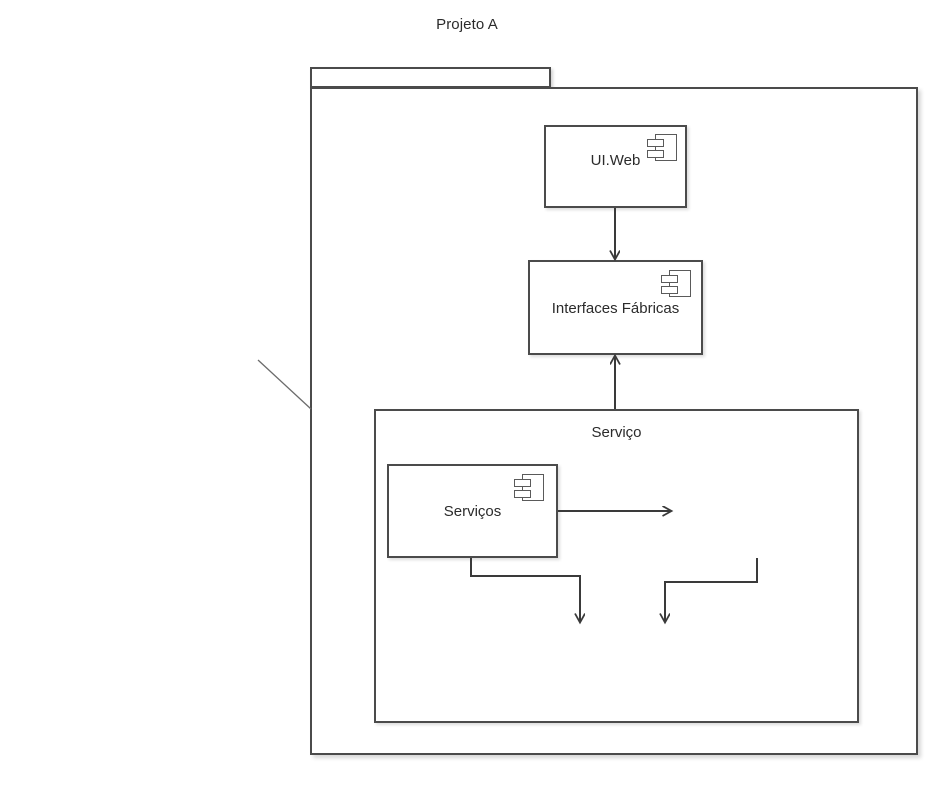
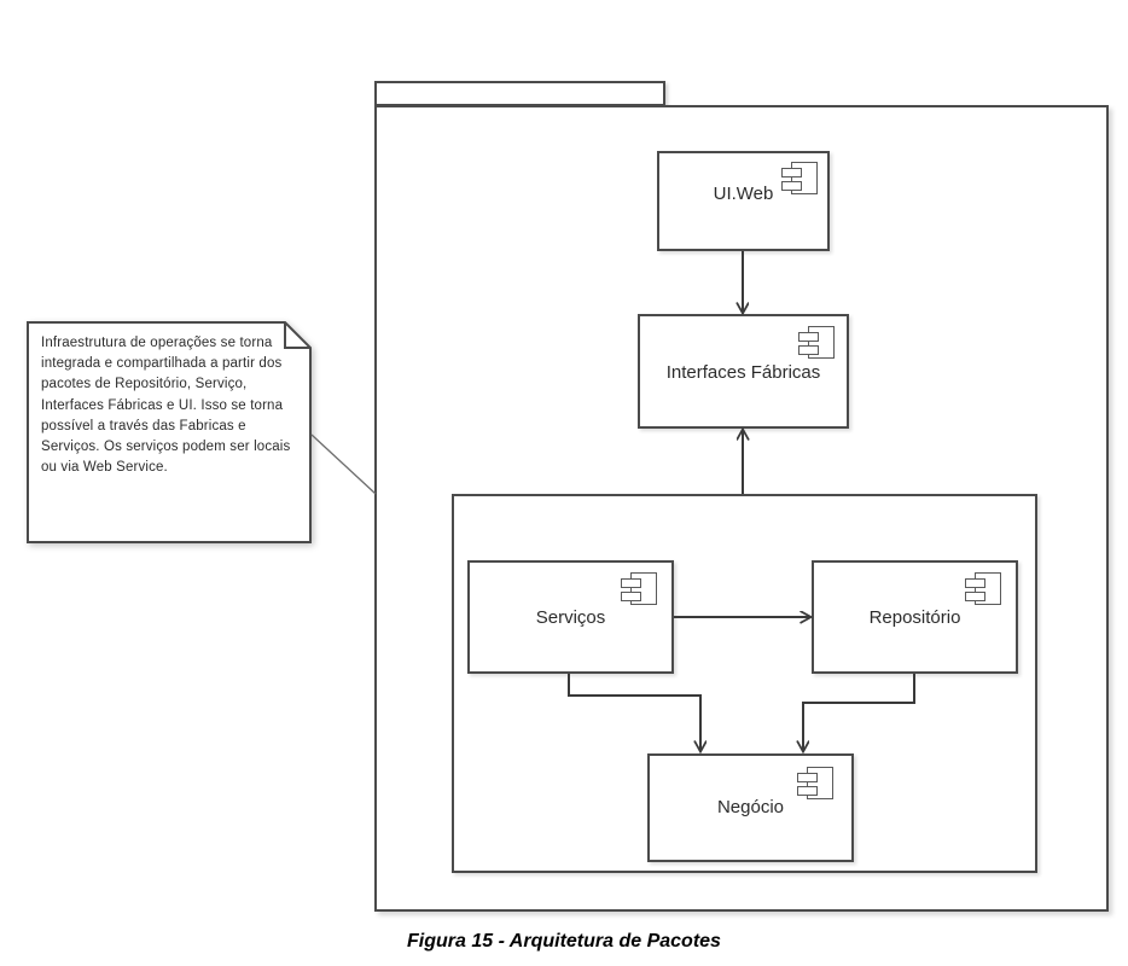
- Projeto A
- Serviço
  UI.Web
  Interfaces Fábricas
  Serviços
+ Repositório
+ Negócio
+ Infraestrutura de operações se torna integrada e compartilhada a partir dos pacotes de Repositório, Serviço, Interfaces Fábricas e UI. Isso se torna possível a través das Fabricas e Serviços. Os serviços podem ser locais ou via Web Service.
+ Figura 15 - Arquitetura de Pacotes
